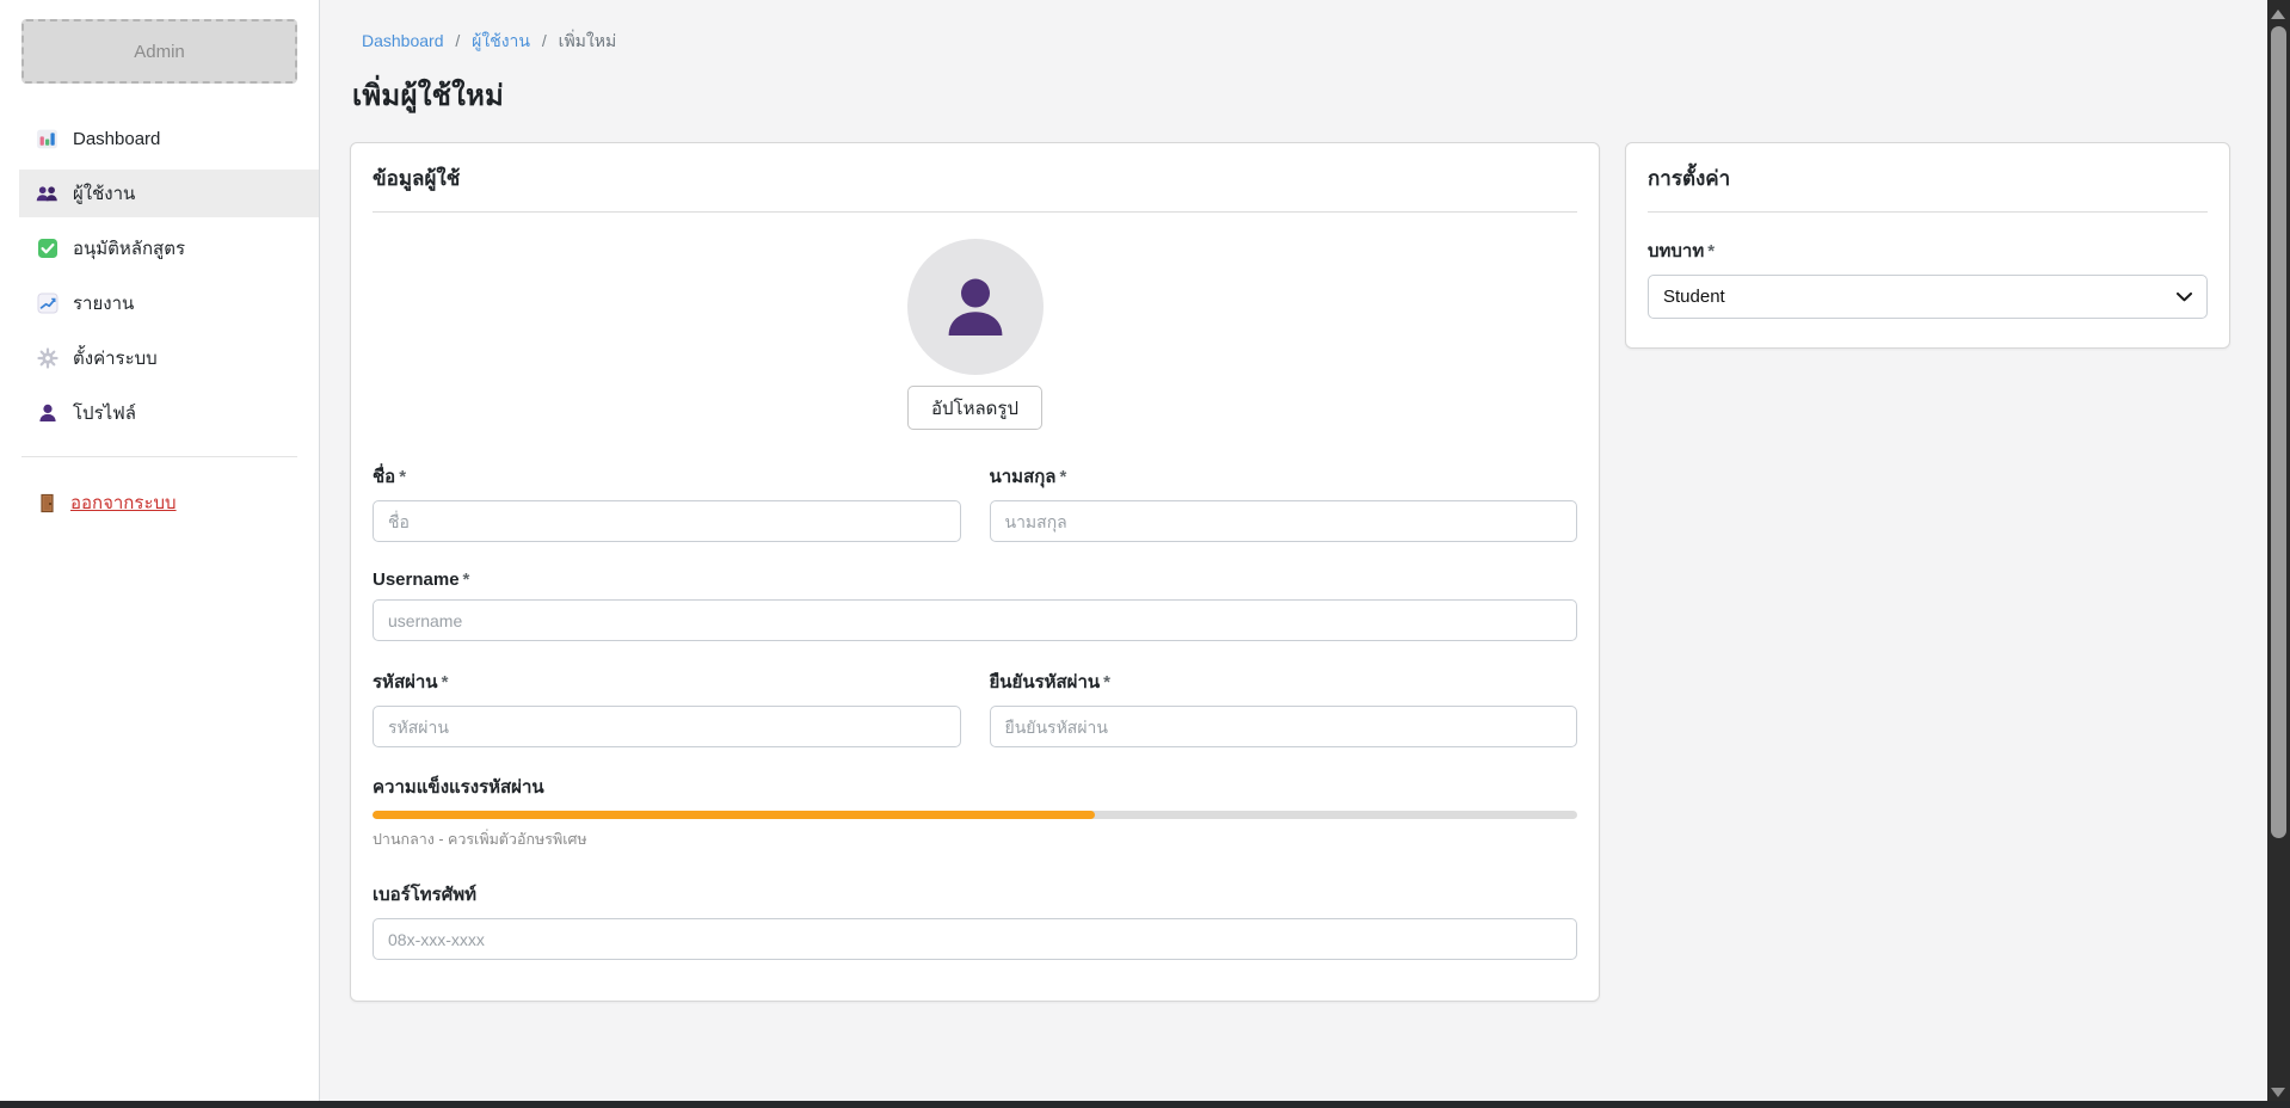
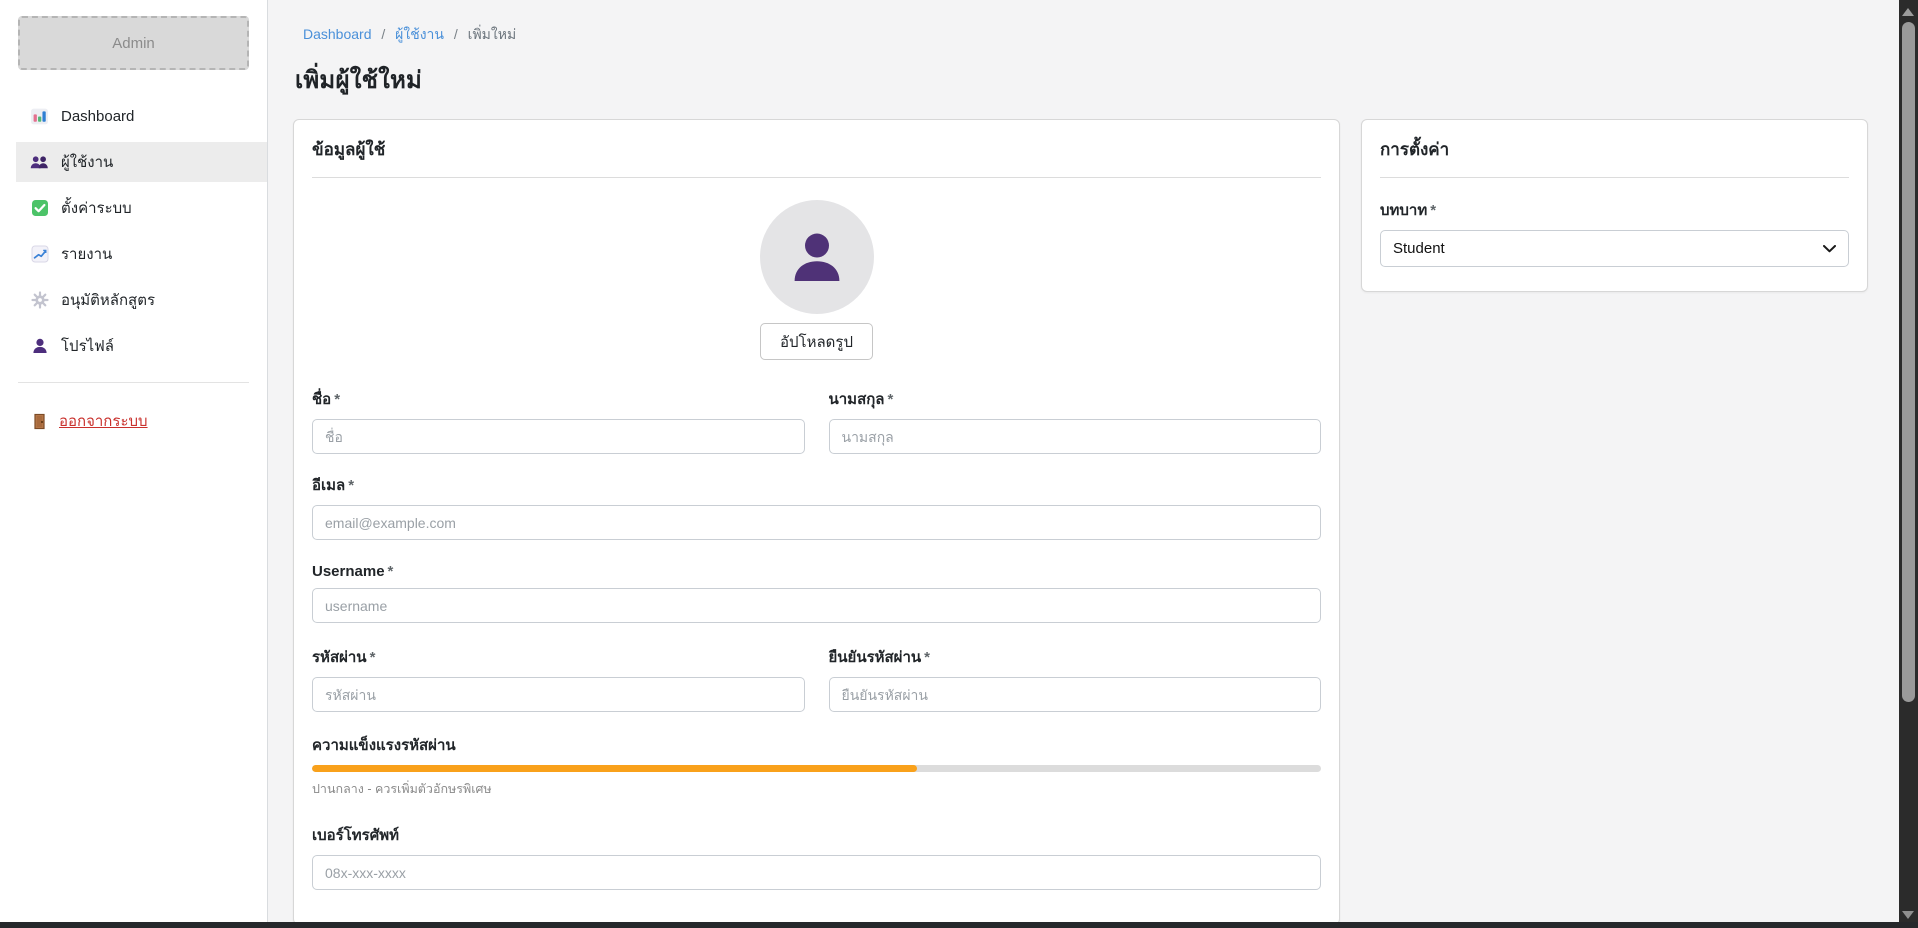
  Admin
  Dashboard
  ผู้ใช้งาน
- อนุมัติหลักสูตร
+ ตั้งค่าระบบ
  รายงาน
- ตั้งค่าระบบ
+ อนุมัติหลักสูตร
  โปรไฟล์
  ออกจากระบบ
  Dashboard / ผู้ใช้งาน / เพิ่มใหม่
  เพิ่มผู้ใช้ใหม่
  ข้อมูลผู้ใช้
  อัปโหลดรูป
  ชื่อ *
  ชื่อ
  นามสกุล *
  นามสกุล
+ อีเมล *
+ email@example.com
  Username *
  username
  รหัสผ่าน *
  รหัสผ่าน
  ยืนยันรหัสผ่าน *
  ยืนยันรหัสผ่าน
  ความแข็งแรงรหัสผ่าน
  ปานกลาง - ควรเพิ่มตัวอักษรพิเศษ
  เบอร์โทรศัพท์
  08x-xxx-xxxx
  การตั้งค่า
  บทบาท *
  Student
